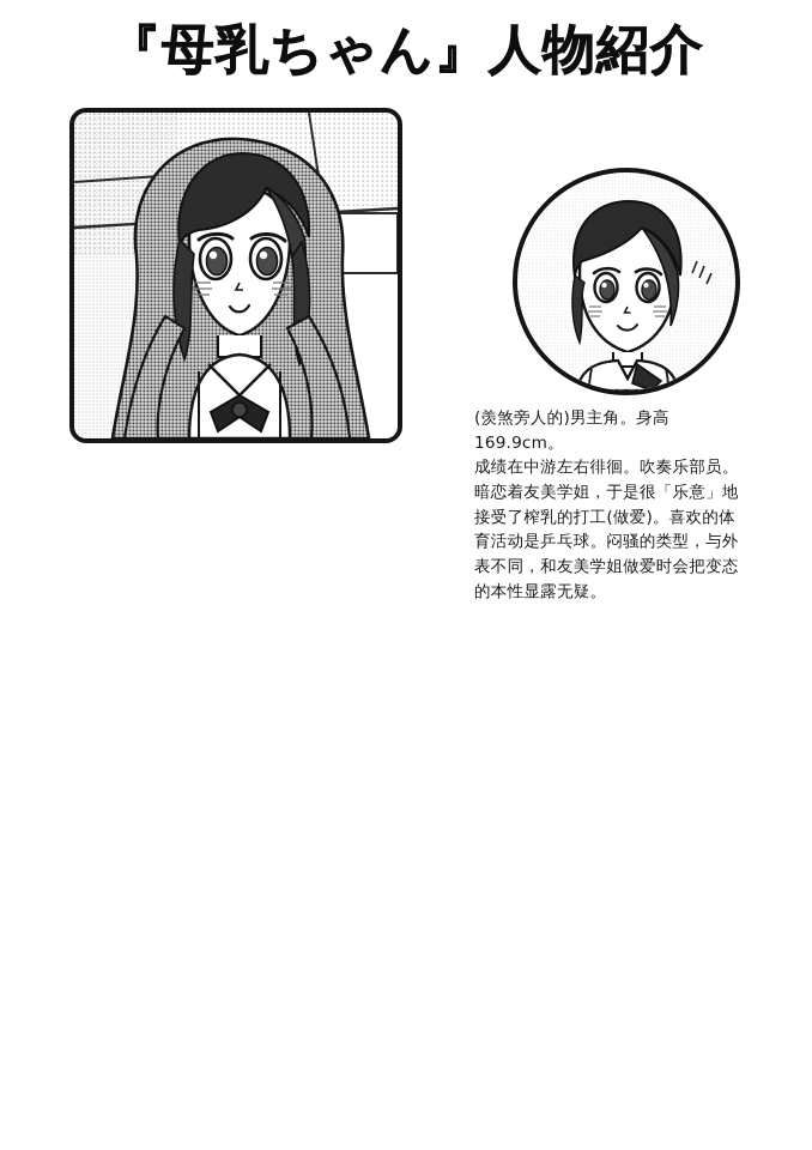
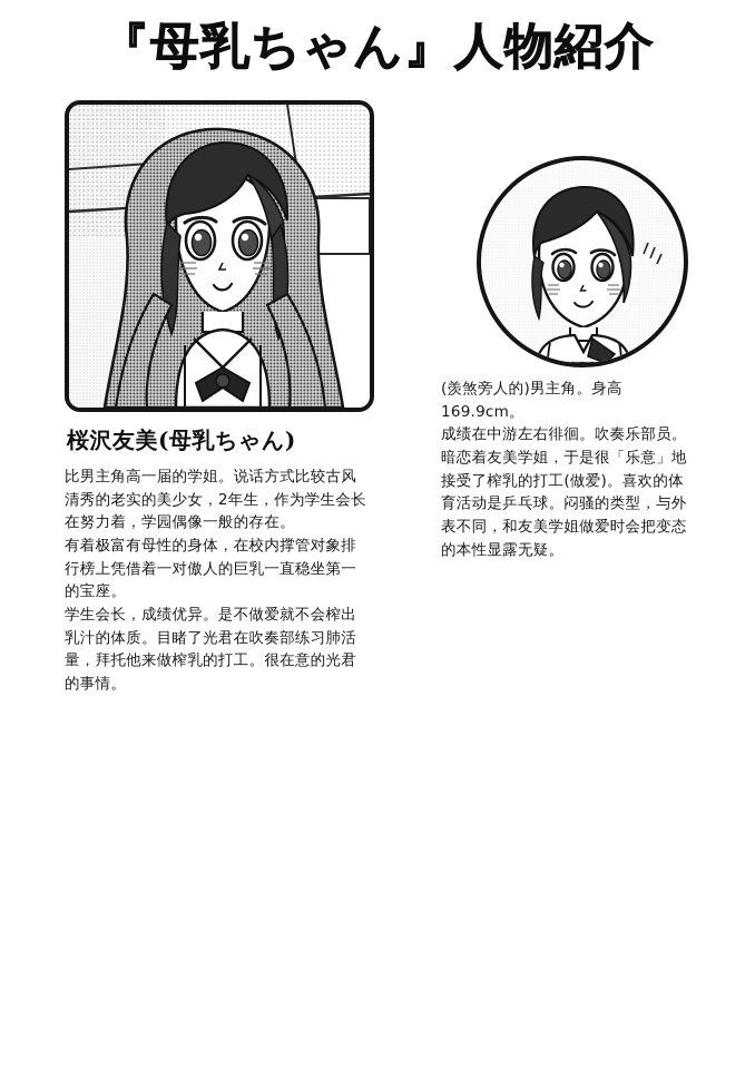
  『母乳ちゃん』人物紹介
+ 桜沢友美(母乳ちゃん)
+ 比男主角高一届的学姐。说话方式比较古风
+ 清秀的老实的美少女，2年生，作为学生会长
+ 在努力着，学园偶像一般的存在。
+ 有着极富有母性的身体，在校内撑管对象排
+ 行榜上凭借着一对傲人的巨乳一直稳坐第一
+ 的宝座。
+ 学生会长，成绩优异。是不做爱就不会榨出
+ 乳汁的体质。目睹了光君在吹奏部练习肺活
+ 量，拜托他来做榨乳的打工。很在意的光君
+ 的事情。
  (羡煞旁人的)男主角。身高169.9cm。
  成绩在中游左右徘徊。吹奏乐部员。
  暗恋着友美学姐，于是很「乐意」地
  接受了榨乳的打工(做爱)。喜欢的体
  育活动是乒乓球。闷骚的类型，与外
  表不同，和友美学姐做爱时会把变态
  的本性显露无疑。
